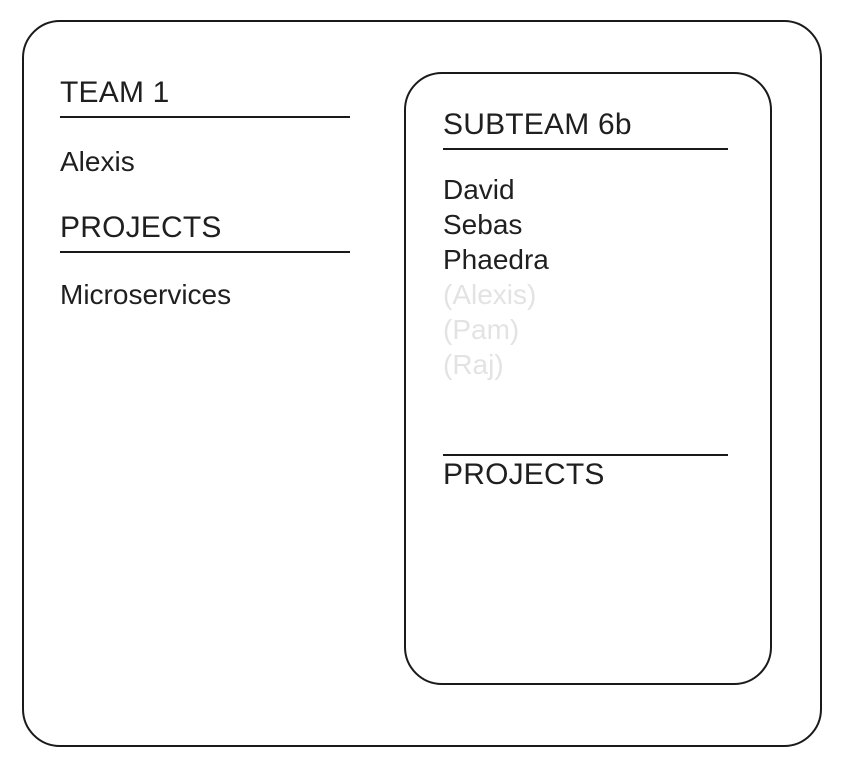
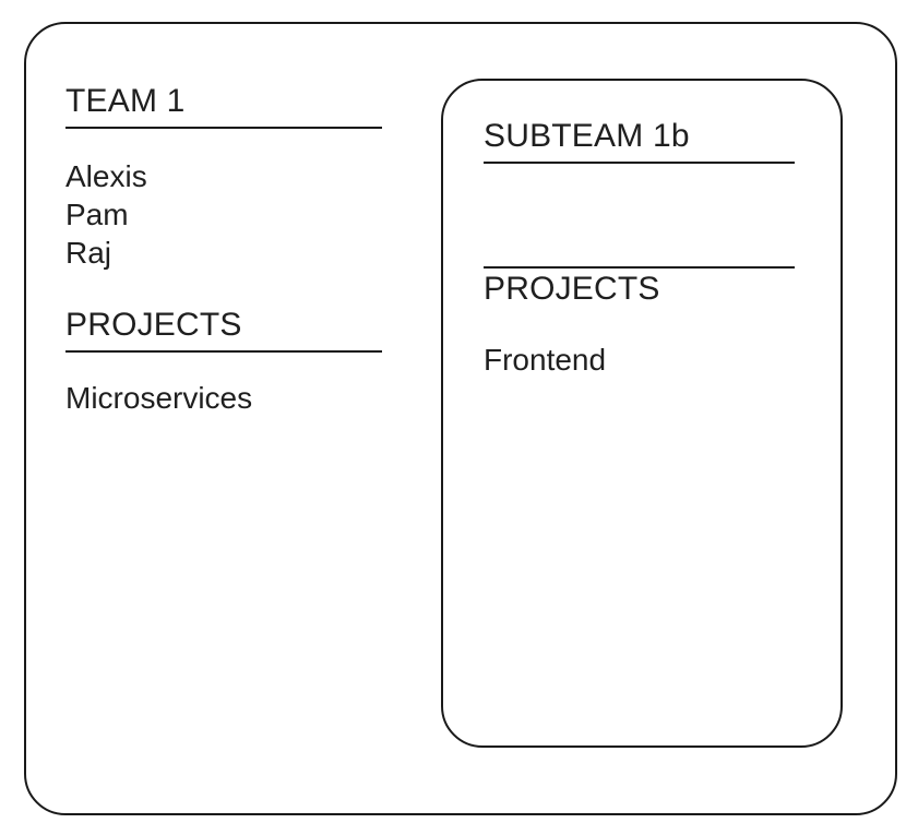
  TEAM 1
  Alexis
+ Pam
+ Raj
  PROJECTS
  Microservices
- SUBTEAM 6b
+ SUBTEAM 1b
- David
- Sebas
- Phaedra
- (Alexis)
- (Pam)
- (Raj)
  PROJECTS
+ Frontend
